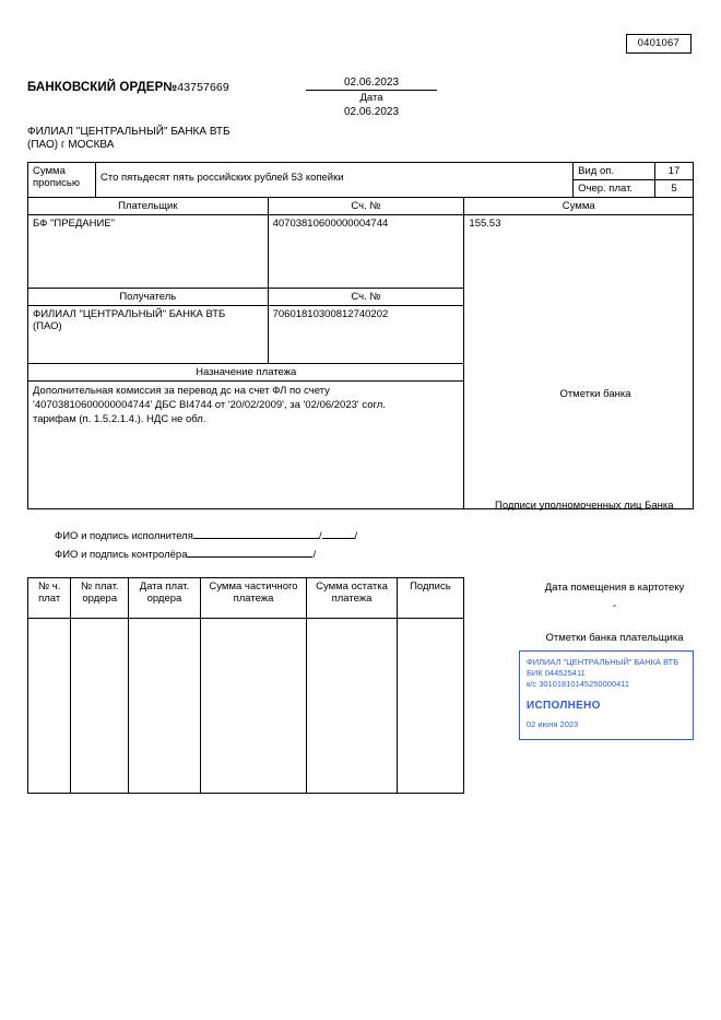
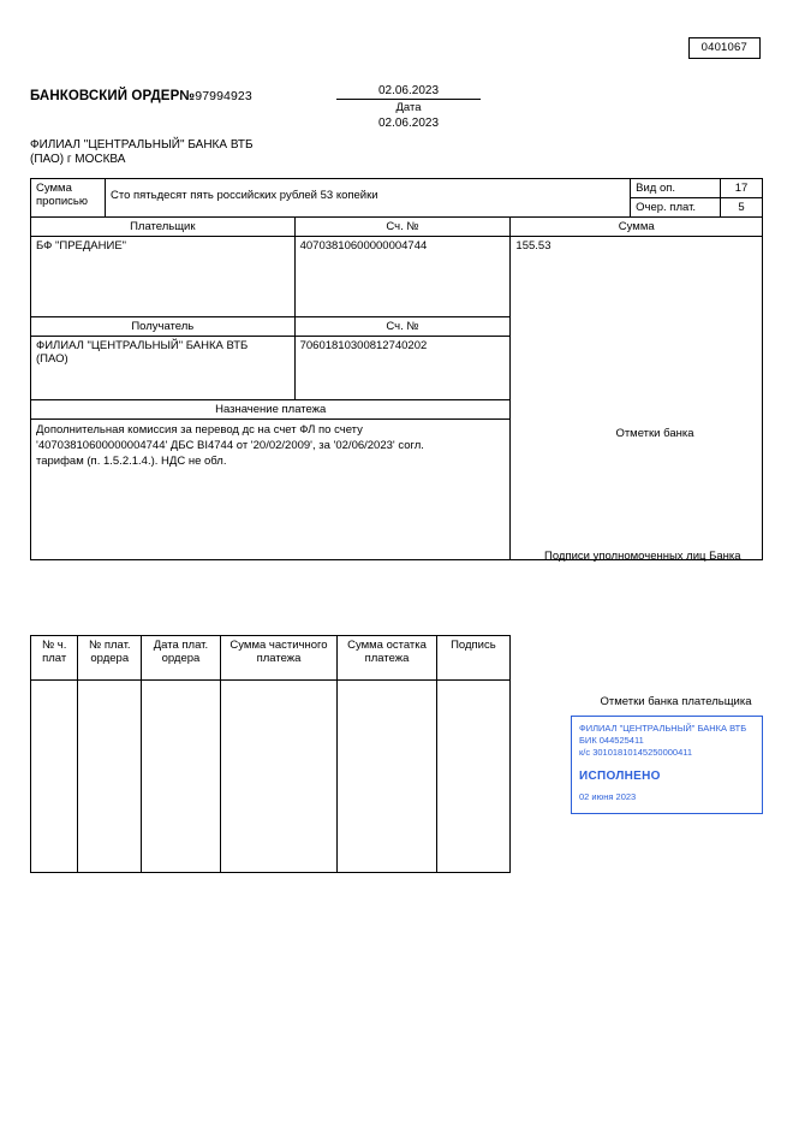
  0401067
- БАНКОВСКИЙ ОРДЕР№43757669
+ БАНКОВСКИЙ ОРДЕР№97994923
  02.06.2023
  Дата
  02.06.2023
  ФИЛИАЛ "ЦЕНТРАЛЬНЫЙ" БАНКА ВТБ
  (ПАО) г МОСКВА
  Сумма прописью	Сто пятьдесят пять российских рублей 53 копейки	Вид оп.	17
  Очер. плат.	5
  Плательщик	Сч. №	Сумма
  БФ "ПРЕДАНИЕ"	40703810600000004744	155.53
  Получатель	Сч. №
  ФИЛИАЛ "ЦЕНТРАЛЬНЫЙ" БАНКА ВТБ (ПАО)	70601810300812740202
  Назначение платежа
  Дополнительная комиссия за перевод дс на счет ФЛ по счету '40703810600000004744' ДБС BI4744 от '20/02/2009', за '02/06/2023' согл. тарифам (п. 1.5.2.1.4.). НДС не обл.
  Отметки банка
  Подписи уполномоченных лиц Банка
- ФИО и подпись исполнителя / /
- ФИО и подпись контролёра /
  № ч. плат	№ плат. ордера	Дата плат. ордера	Сумма частичного платежа	Сумма остатка платежа	Подпись
- Дата помещения в картотеку
- -
  Отметки банка плательщика
  ФИЛИАЛ "ЦЕНТРАЛЬНЫЙ" БАНКА ВТБ
  БИК 044525411
  к/с 30101810145250000411
  ИСПОЛНЕНО
  02 июня 2023
